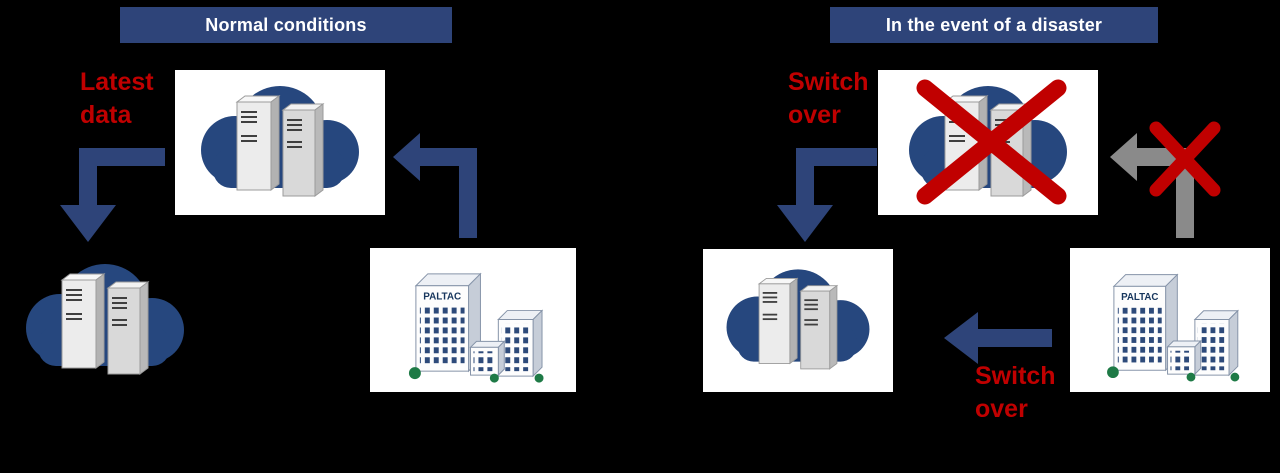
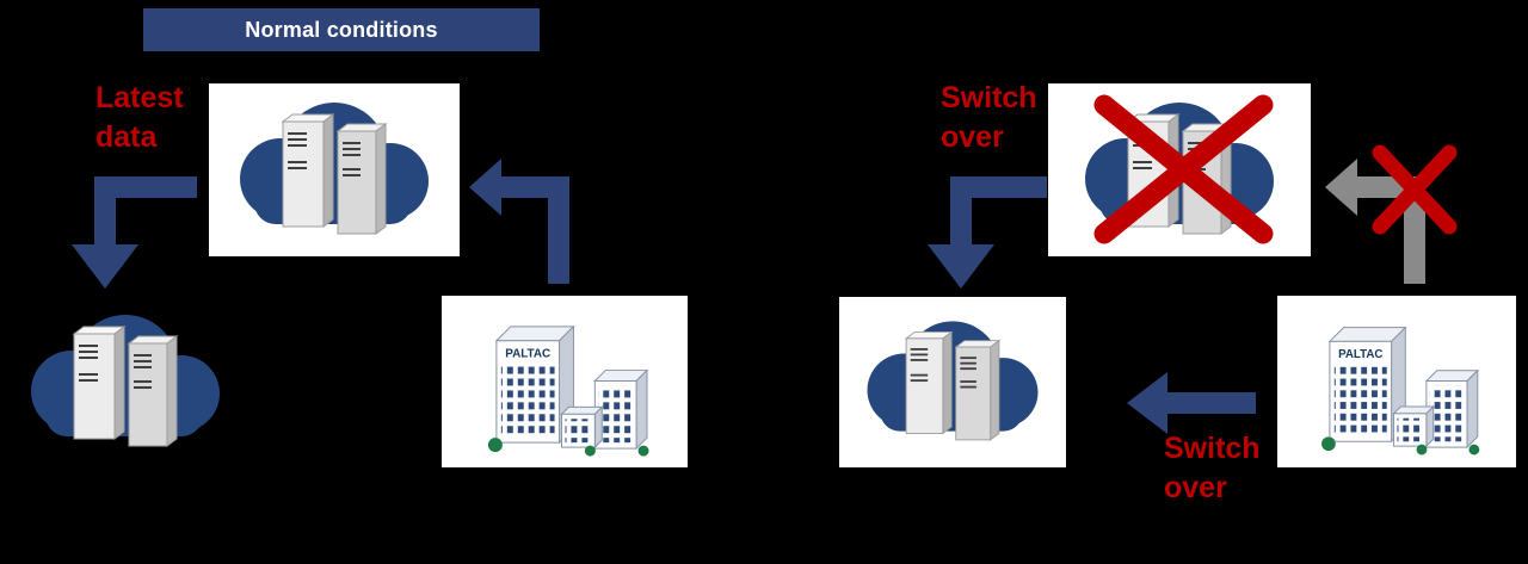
  Normal conditions
- In the event of a disaster
  Latest
  data
  Switch
  over
  Switch
  over
